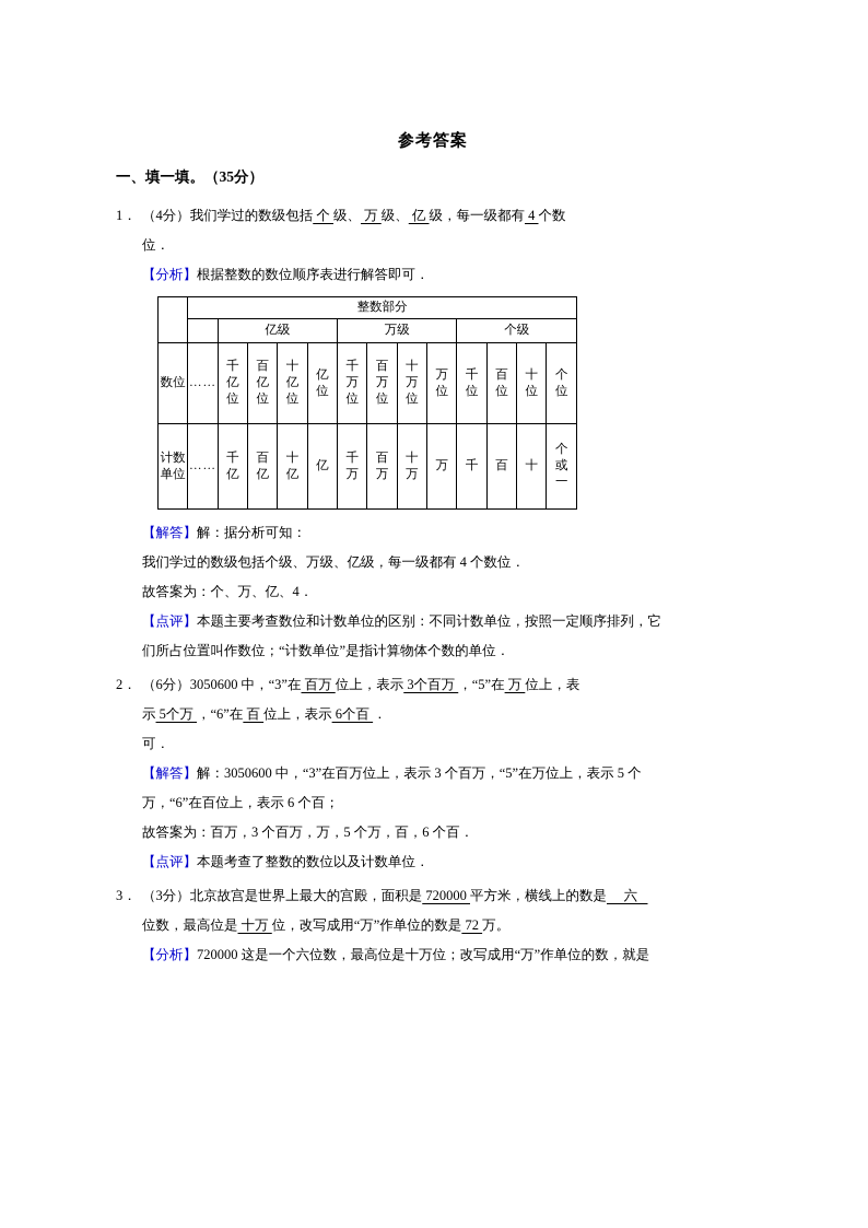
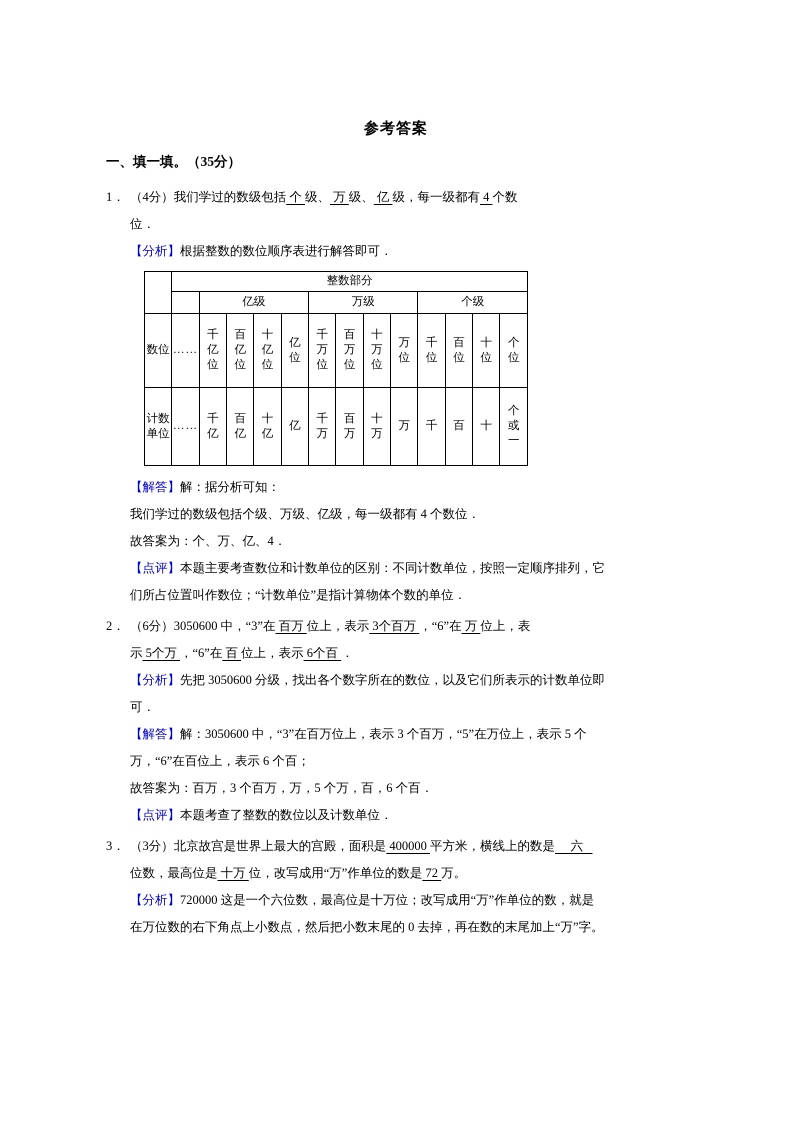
  参考答案
  一、填一填。（35分）
  1． （4分）我们学过的数级包括 个 级、 万 级、 亿 级，每一级都有 4 个数
  位．
  【分析】根据整数的数位顺序表进行解答即可．
  	整数部分
  	亿级	万级	个级
  数位	……	千亿位	百亿位	十亿位	亿位	千万位	百万位	十万位	万位	千位	百位	十位	个位
  计数单位	……	千亿	百亿	十亿	亿	千万	百万	十万	万	千	百	十	个或一
  【解答】解：据分析可知：
  我们学过的数级包括个级、万级、亿级，每一级都有 4 个数位．
  故答案为：个、万、亿、4．
  【点评】本题主要考查数位和计数单位的区别：不同计数单位，按照一定顺序排列，它
  们所占位置叫作数位；“计数单位”是指计算物体个数的单位．
- 2． （6分）3050600 中，“3”在 百万 位上，表示 3个百万 ，“5”在 万 位上，表
+ 2． （6分）3050600 中，“3”在 百万 位上，表示 3个百万 ，“6”在 万 位上，表
  示 5个万 ，“6”在 百 位上，表示 6个百 ．
+ 【分析】先把 3050600 分级，找出各个数字所在的数位，以及它们所表示的计数单位即
  可．
  【解答】解：3050600 中，“3”在百万位上，表示 3 个百万，“5”在万位上，表示 5 个
  万，“6”在百位上，表示 6 个百；
  故答案为：百万，3 个百万，万，5 个万，百，6 个百．
  【点评】本题考查了整数的数位以及计数单位．
- 3． （3分）北京故宫是世界上最大的宫殿，面积是 720000 平方米，横线上的数是 六
+ 3． （3分）北京故宫是世界上最大的宫殿，面积是 400000 平方米，横线上的数是 六
  位数，最高位是 十万 位，改写成用“万”作单位的数是 72 万。
  【分析】720000 这是一个六位数，最高位是十万位；改写成用“万”作单位的数，就是
+ 在万位数的右下角点上小数点，然后把小数末尾的 0 去掉，再在数的末尾加上“万”字。
